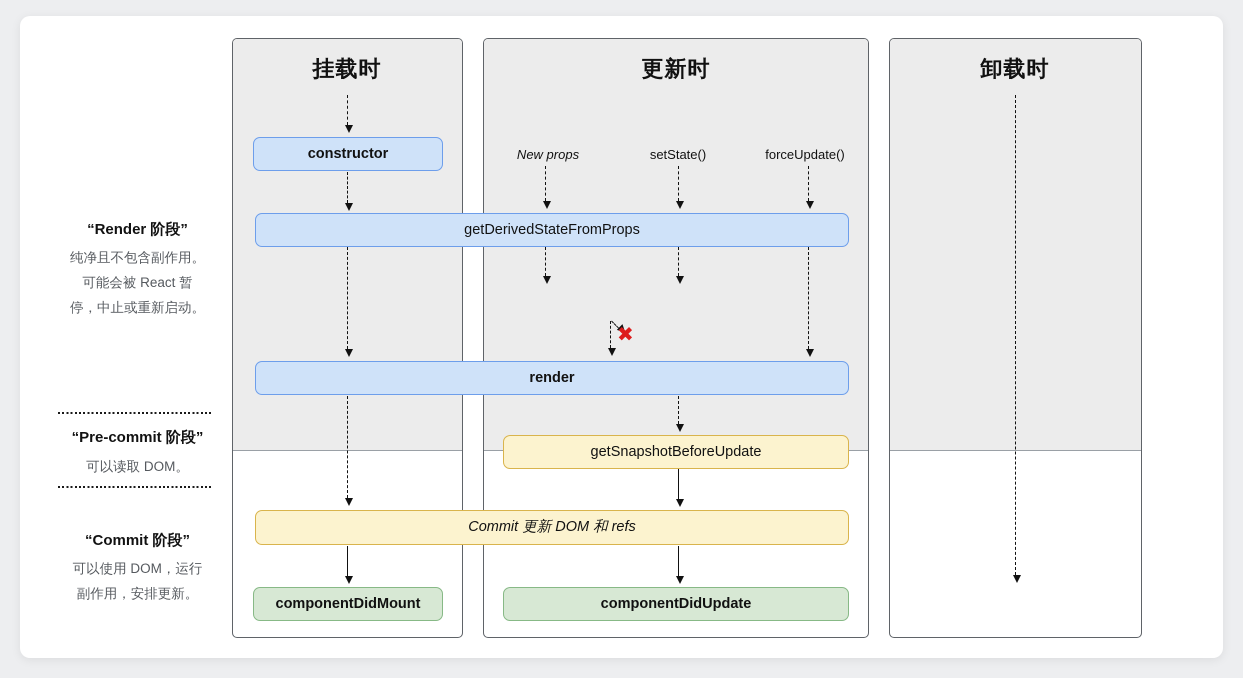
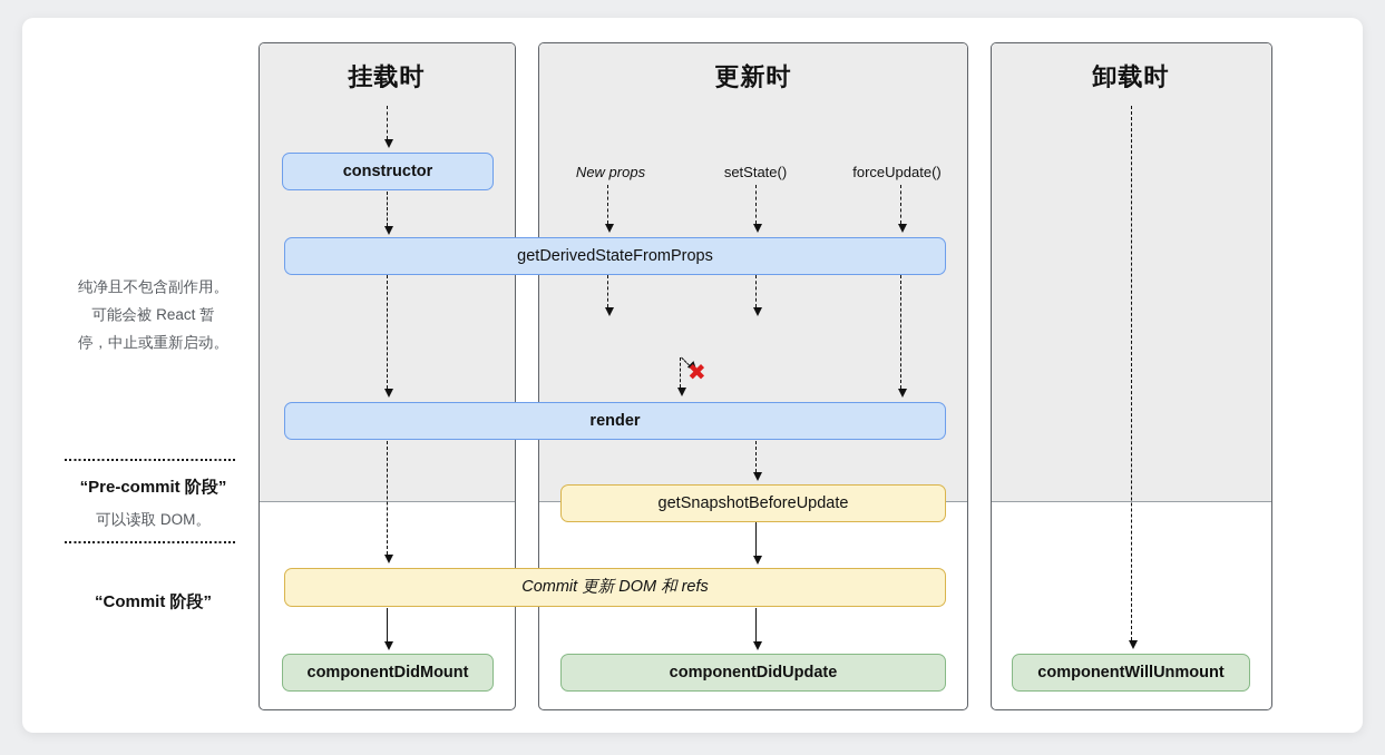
  挂载时
  更新时
  卸载时
  New props
  setState()
  forceUpdate()
- “Render 阶段”
  纯净且不包含副作用。
  可能会被 React 暂
  停，中止或重新启动。
  “Pre-commit 阶段”
  可以读取 DOM。
  “Commit 阶段”
- 可以使用 DOM，运行
- 副作用，安排更新。
  ✖
  constructor
  getDerivedStateFromProps
  render
  getSnapshotBeforeUpdate
  Commit 更新 DOM 和 refs
  componentDidMount
  componentDidUpdate
+ componentWillUnmount
